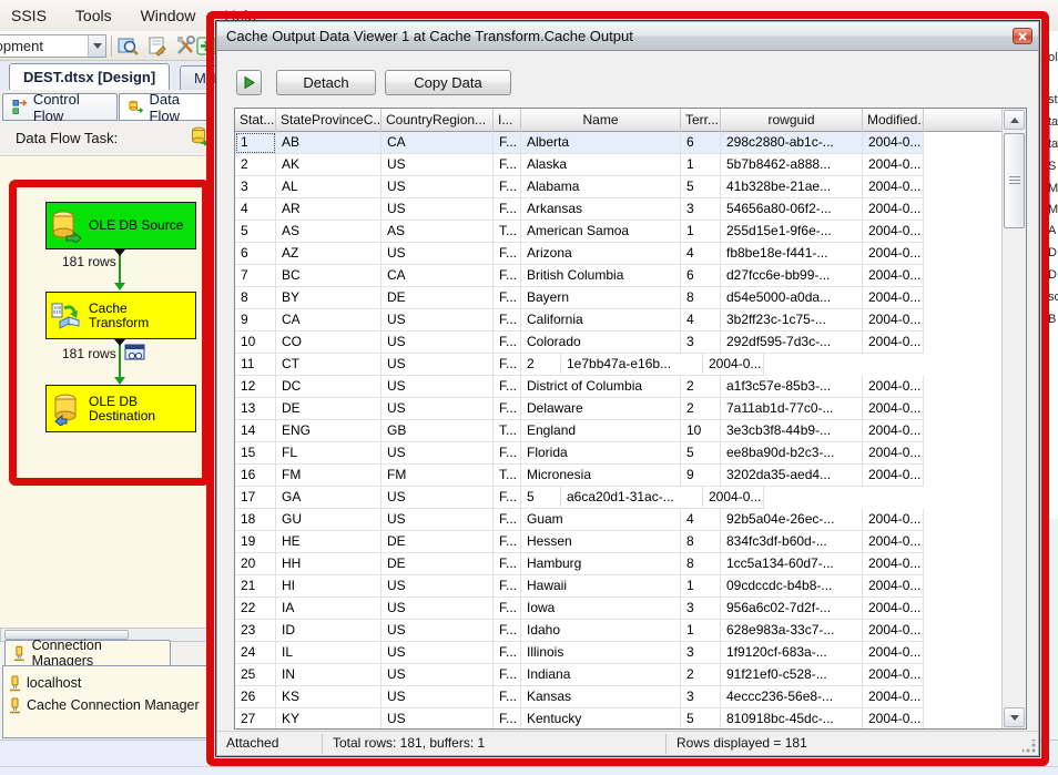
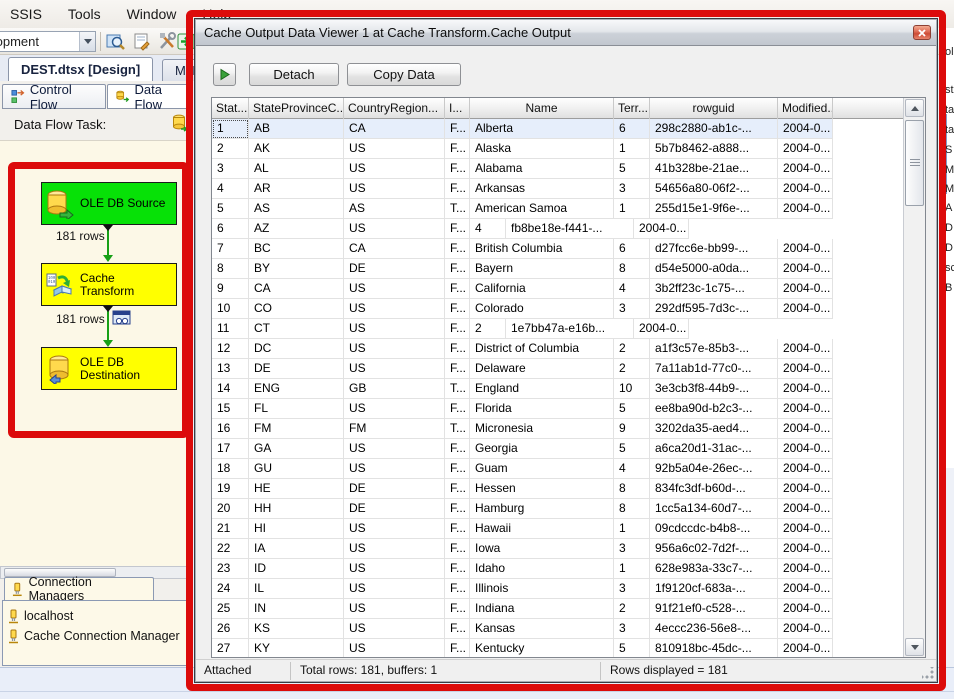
  SSIS
  Tools
  Window
  Help
  DEST.dtsx [Design]
  Control Flow
  Data Flow
  Data Flow Task:
  OLE DB Source
  181 rows
  Cache Transform
  181 rows
  OLE DB Destination
  Connection Managers
  localhost
  Cache Connection Manager
  ta
  ta
  M
  M
  A
  D
  D
  sc
  B
  Cache Output Data Viewer 1 at Cache Transform.Cache Output
  Detach
  Copy Data
  Stat...
  StateProvinceC..
  CountryRegion...
  I...
  Name
  Terr...
  rowguid
  Modified..
  1
  AB
  CA
  F...
  Alberta
  6
  298c2880-ab1c-...
  2004-0...
  2
  AK
  US
  F...
  Alaska
  1
  5b7b8462-a888...
  2004-0...
  3
  AL
  US
  F...
  Alabama
  5
  41b328be-21ae...
  2004-0...
  4
  AR
  US
  F...
  Arkansas
  3
  54656a80-06f2-...
  2004-0...
  5
  AS
  AS
  T...
  American Samoa
  1
  255d15e1-9f6e-...
  2004-0...
  6
  AZ
  US
  F...
- Arizona
  4
  fb8be18e-f441-...
  2004-0...
  7
  BC
  CA
  F...
  British Columbia
  6
  d27fcc6e-bb99-...
  2004-0...
  8
  BY
  DE
  F...
  Bayern
  8
  d54e5000-a0da...
  2004-0...
  9
  CA
  US
  F...
  California
  4
  3b2ff23c-1c75-...
  2004-0...
  10
  CO
  US
  F...
  Colorado
  3
  292df595-7d3c-...
  2004-0...
  11
  CT
  US
  F...
  2
  1e7bb47a-e16b...
  2004-0...
  12
  DC
  US
  F...
  District of Columbia
  2
  a1f3c57e-85b3-...
  2004-0...
  13
  DE
  US
  F...
  Delaware
  2
  7a11ab1d-77c0-...
  2004-0...
  14
  ENG
  GB
  T...
  England
  10
  3e3cb3f8-44b9-...
  2004-0...
  15
  FL
  US
  F...
  Florida
  5
  ee8ba90d-b2c3-...
  2004-0...
  16
  FM
  FM
  T...
  Micronesia
  9
  3202da35-aed4...
  2004-0...
  17
  GA
  US
  F...
+ Georgia
  5
  a6ca20d1-31ac-...
  2004-0...
  18
  GU
  US
  F...
  Guam
  4
  92b5a04e-26ec-...
  2004-0...
  19
  HE
  DE
  F...
  Hessen
  8
  834fc3df-b60d-...
  2004-0...
  20
  HH
  DE
  F...
  Hamburg
  8
  1cc5a134-60d7-...
  2004-0...
  21
  HI
  US
  F...
  Hawaii
  1
  09cdccdc-b4b8-...
  2004-0...
  22
  IA
  US
  F...
  Iowa
  3
  956a6c02-7d2f-...
  2004-0...
  23
  ID
  US
  F...
  Idaho
  1
  628e983a-33c7-...
  2004-0...
  24
  IL
  US
  F...
  Illinois
  3
  1f9120cf-683a-...
  2004-0...
  25
  IN
  US
  F...
  Indiana
  2
  91f21ef0-c528-...
  2004-0...
  26
  KS
  US
  F...
  Kansas
  3
  4eccc236-56e8-...
  2004-0...
  27
  KY
  US
  F...
  Kentucky
  5
  810918bc-45dc-...
  2004-0...
  Attached
  Total rows: 181, buffers: 1
  Rows displayed = 181
